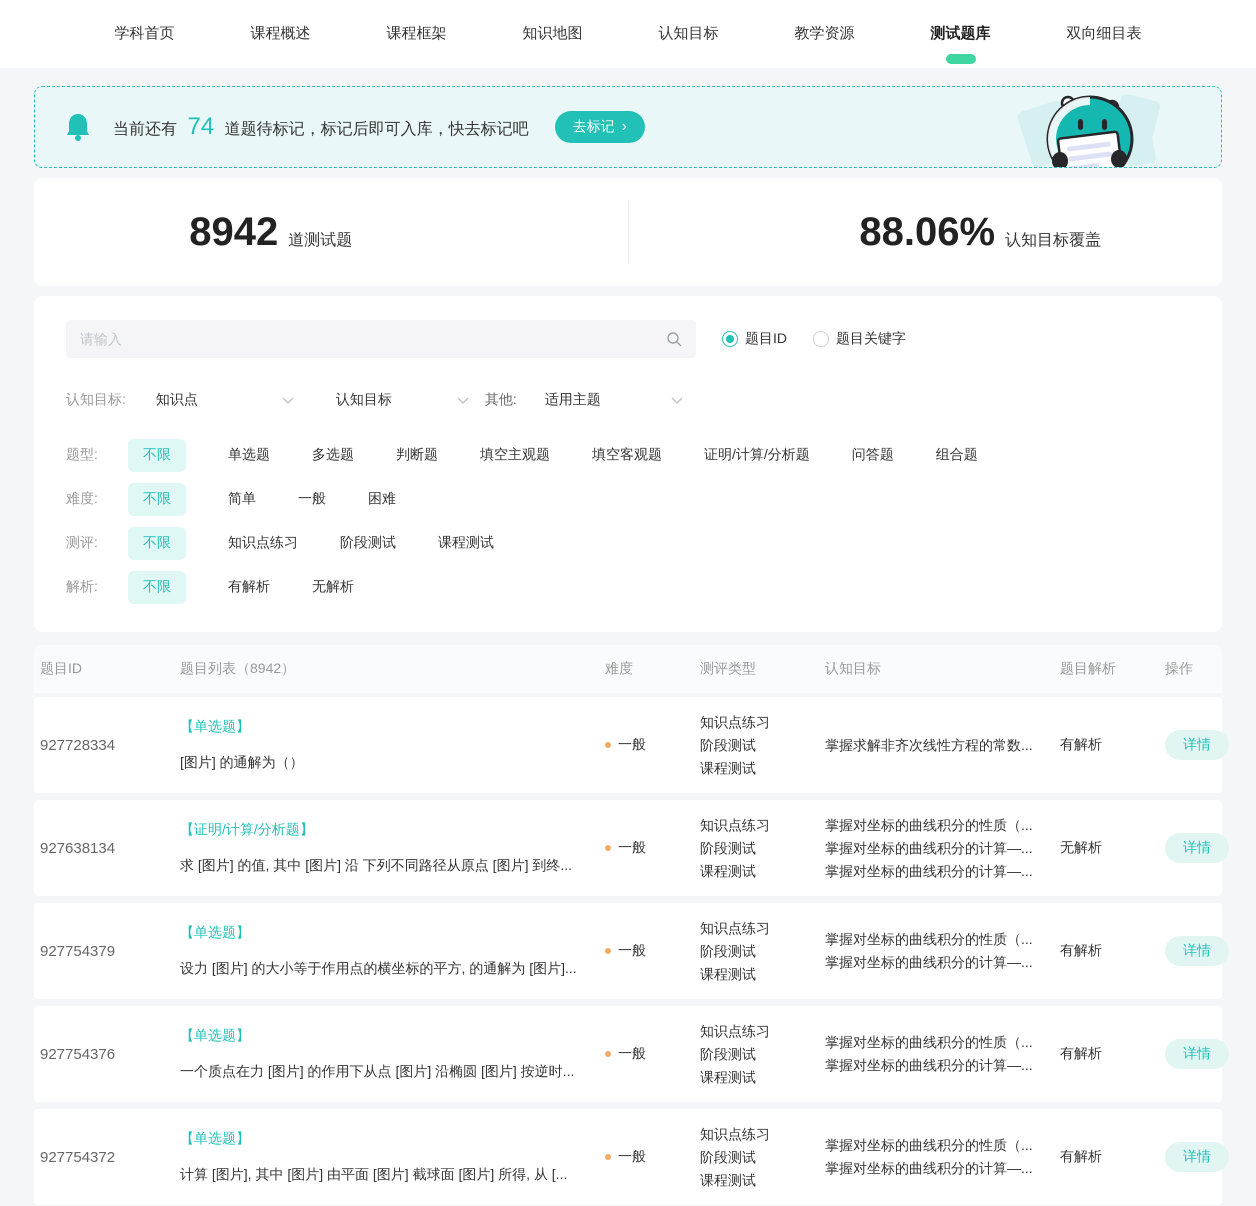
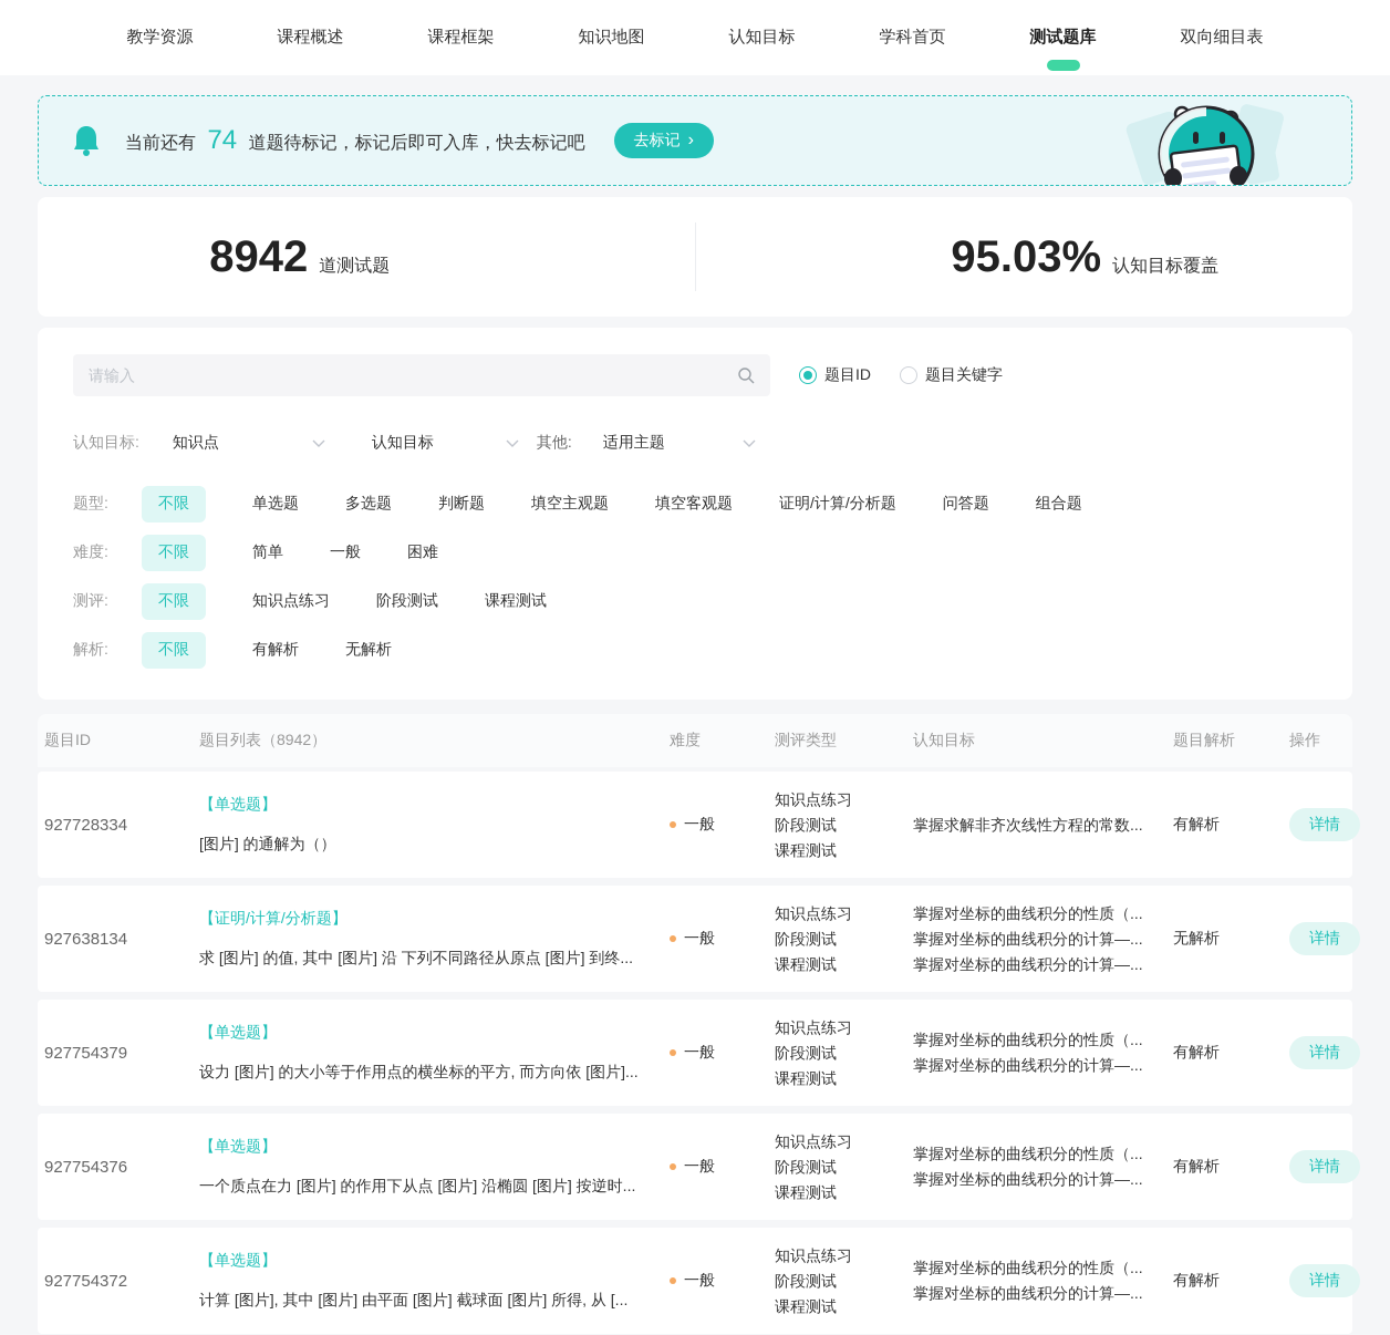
- 学科首页
+ 教学资源
  课程概述
  课程框架
  知识地图
  认知目标
- 教学资源
+ 学科首页
  测试题库
  双向细目表
  当前还有 74 道题待标记，标记后即可入库，快去标记吧
  去标记
  ›
  8942
  道测试题
- 88.06%
+ 95.03%
  认知目标覆盖
  请输入
  题目ID
  题目关键字
  认知目标:
  知识点
  认知目标
  其他:
  适用主题
  题型:
  不限
  单选题
  多选题
  判断题
  填空主观题
  填空客观题
  证明/计算/分析题
  问答题
  组合题
  难度:
  不限
  简单
  一般
  困难
  测评:
  不限
  知识点练习
  阶段测试
  课程测试
  解析:
  不限
  有解析
  无解析
  题目ID
  题目列表（8942）
  难度
  测评类型
  认知目标
  题目解析
  操作
  927728334
  【单选题】
  [图片] 的通解为（）
  一般
  知识点练习
  阶段测试
  课程测试
  掌握求解非齐次线性方程的常数...
  有解析
  详情
  927638134
  【证明/计算/分析题】
  求 [图片] 的值, 其中 [图片] 沿 下列不同路径从原点 [图片] 到终...
  一般
  知识点练习
  阶段测试
  课程测试
  掌握对坐标的曲线积分的性质（...
  掌握对坐标的曲线积分的计算—...
  掌握对坐标的曲线积分的计算—...
  无解析
  详情
  927754379
  【单选题】
- 设力 [图片] 的大小等于作用点的横坐标的平方, 的通解为 [图片]...
+ 设力 [图片] 的大小等于作用点的横坐标的平方, 而方向依 [图片]...
  一般
  知识点练习
  阶段测试
  课程测试
  掌握对坐标的曲线积分的性质（...
  掌握对坐标的曲线积分的计算—...
  有解析
  详情
  927754376
  【单选题】
  一个质点在力 [图片] 的作用下从点 [图片] 沿椭圆 [图片] 按逆时...
  一般
  知识点练习
  阶段测试
  课程测试
  掌握对坐标的曲线积分的性质（...
  掌握对坐标的曲线积分的计算—...
  有解析
  详情
  927754372
  【单选题】
  计算 [图片], 其中 [图片] 由平面 [图片] 截球面 [图片] 所得, 从 [...
  一般
  知识点练习
  阶段测试
  课程测试
  掌握对坐标的曲线积分的性质（...
  掌握对坐标的曲线积分的计算—...
  有解析
  详情
